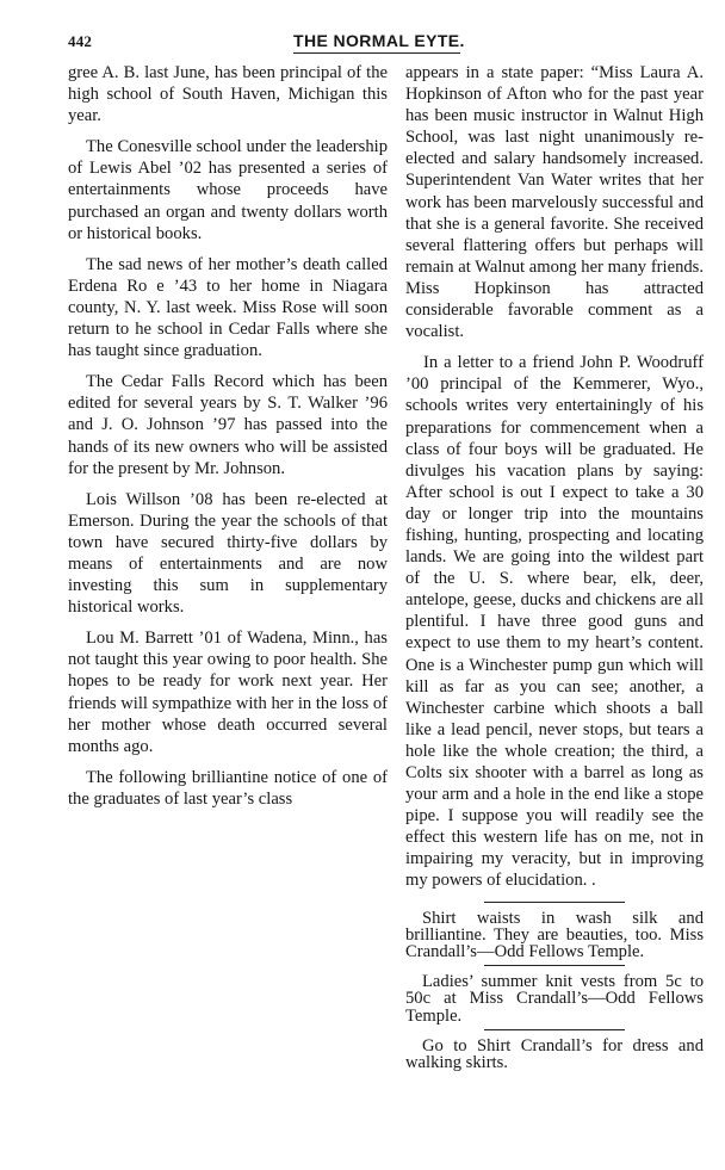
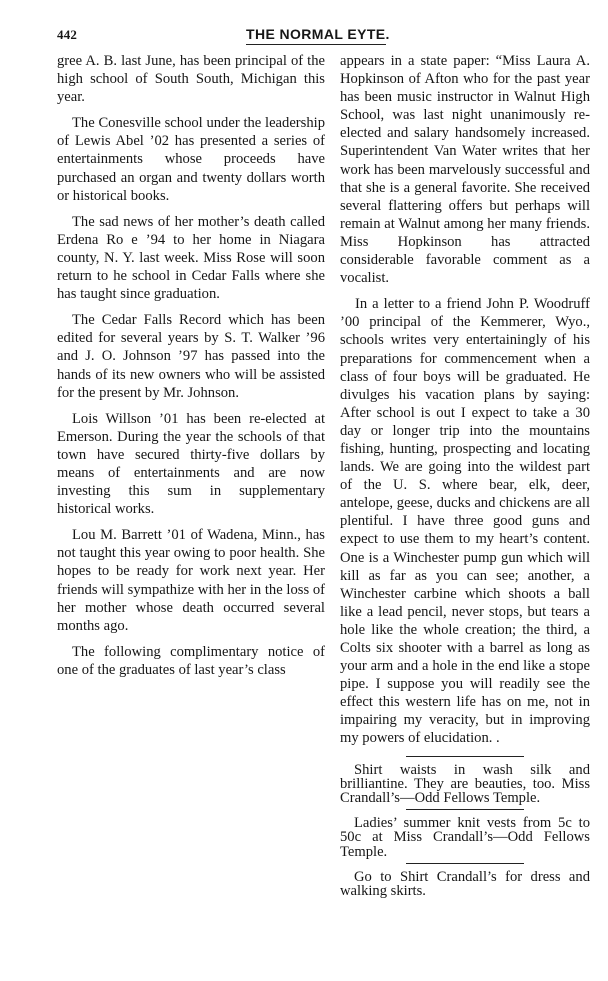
  442
  THE NORMAL EYTE.
- gree A. B. last June, has been principal of the high school of South Haven, Michigan this year.
+ gree A. B. last June, has been principal of the high school of South South, Michigan this year.
  The Conesville school under the leadership of Lewis Abel ’02 has presented a series of entertainments whose proceeds have purchased an organ and twenty dollars worth or historical books.
- The sad news of her mother’s death called Erdena Ro e ’43 to her home in Niagara county, N. Y. last week. Miss Rose will soon return to he school in Cedar Falls where she has taught since graduation.
+ The sad news of her mother’s death called Erdena Ro e ’94 to her home in Niagara county, N. Y. last week. Miss Rose will soon return to he school in Cedar Falls where she has taught since graduation.
  The Cedar Falls Record which has been edited for several years by S. T. Walker ’96 and J. O. Johnson ’97 has passed into the hands of its new owners who will be assisted for the present by Mr. Johnson.
- Lois Willson ’08 has been re-elected at Emerson. During the year the schools of that town have secured thirty-five dollars by means of entertainments and are now investing this sum in supplementary historical works.
+ Lois Willson ’01 has been re-elected at Emerson. During the year the schools of that town have secured thirty-five dollars by means of entertainments and are now investing this sum in supplementary historical works.
  Lou M. Barrett ’01 of Wadena, Minn., has not taught this year owing to poor health. She hopes to be ready for work next year. Her friends will sympathize with her in the loss of her mother whose death occurred several months ago.
- The following brilliantine notice of one of the graduates of last year’s class
+ The following complimentary notice of one of the graduates of last year’s class
  appears in a state paper: “Miss Laura A. Hopkinson of Afton who for the past year has been music instructor in Walnut High School, was last night unanimously re-elected and salary handsomely increased. Superintendent Van Water writes that her work has been marvelously successful and that she is a general favorite. She received several flattering offers but perhaps will remain at Walnut among her many friends. Miss Hopkinson has attracted considerable favorable comment as a vocalist.
  In a letter to a friend John P. Woodruff ’00 principal of the Kemmerer, Wyo., schools writes very entertainingly of his preparations for commencement when a class of four boys will be graduated. He divulges his vacation plans by saying: After school is out I expect to take a 30 day or longer trip into the mountains fishing, hunting, prospecting and locating lands. We are going into the wildest part of the U. S. where bear, elk, deer, antelope, geese, ducks and chickens are all plentiful. I have three good guns and expect to use them to my heart’s content. One is a Winchester pump gun which will kill as far as you can see; another, a Winchester carbine which shoots a ball like a lead pencil, never stops, but tears a hole like the whole creation; the third, a Colts six shooter with a barrel as long as your arm and a hole in the end like a stope pipe. I suppose you will readily see the effect this western life has on me, not in impairing my veracity, but in improving my powers of elucidation. .
  Shirt waists in wash silk and brilliantine. They are beauties, too. Miss Crandall’s—Odd Fellows Temple.
  Ladies’ summer knit vests from 5c to 50c at Miss Crandall’s—Odd Fellows Temple.
  Go to Shirt Crandall’s for dress and walking skirts.
